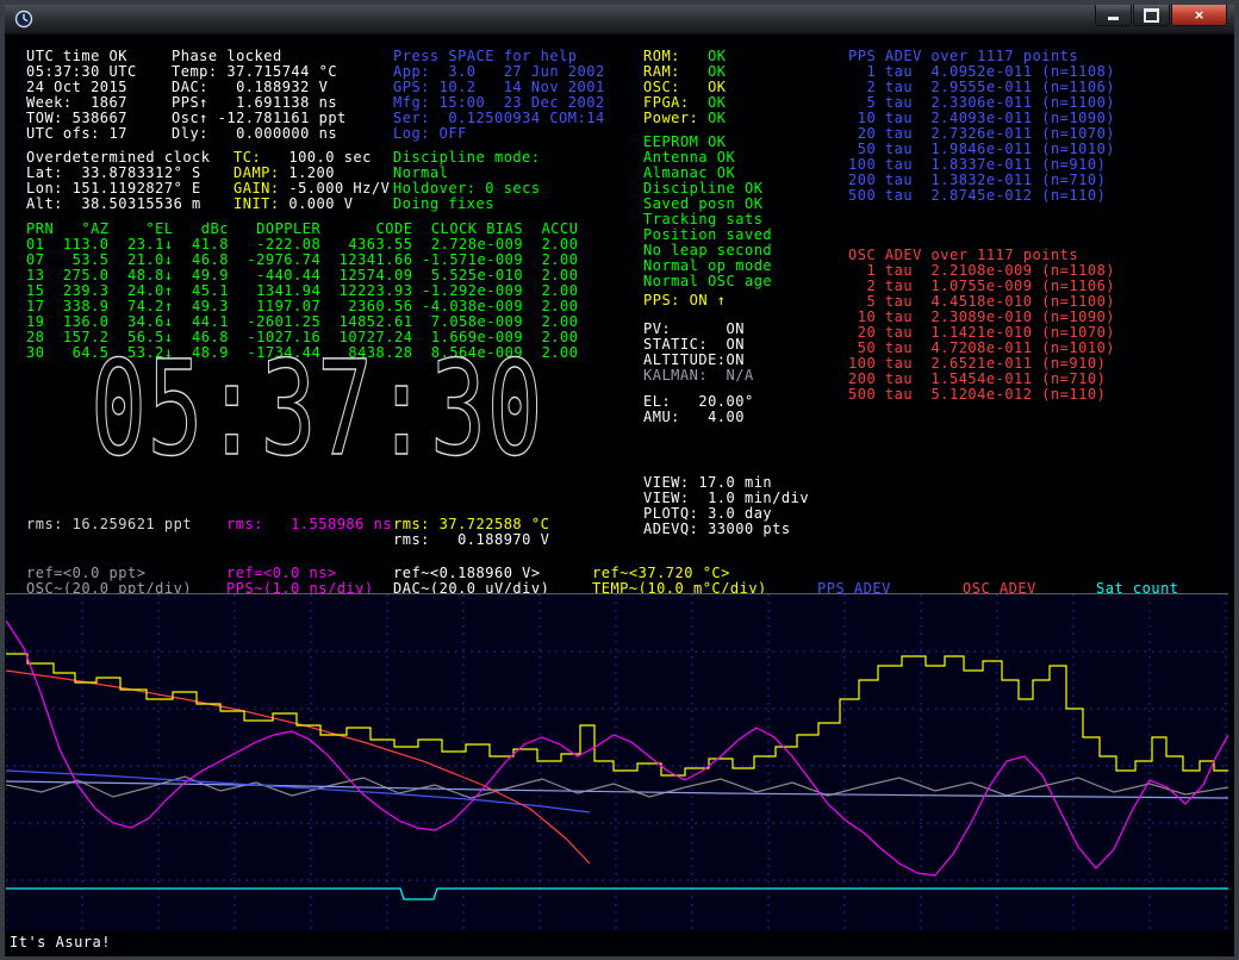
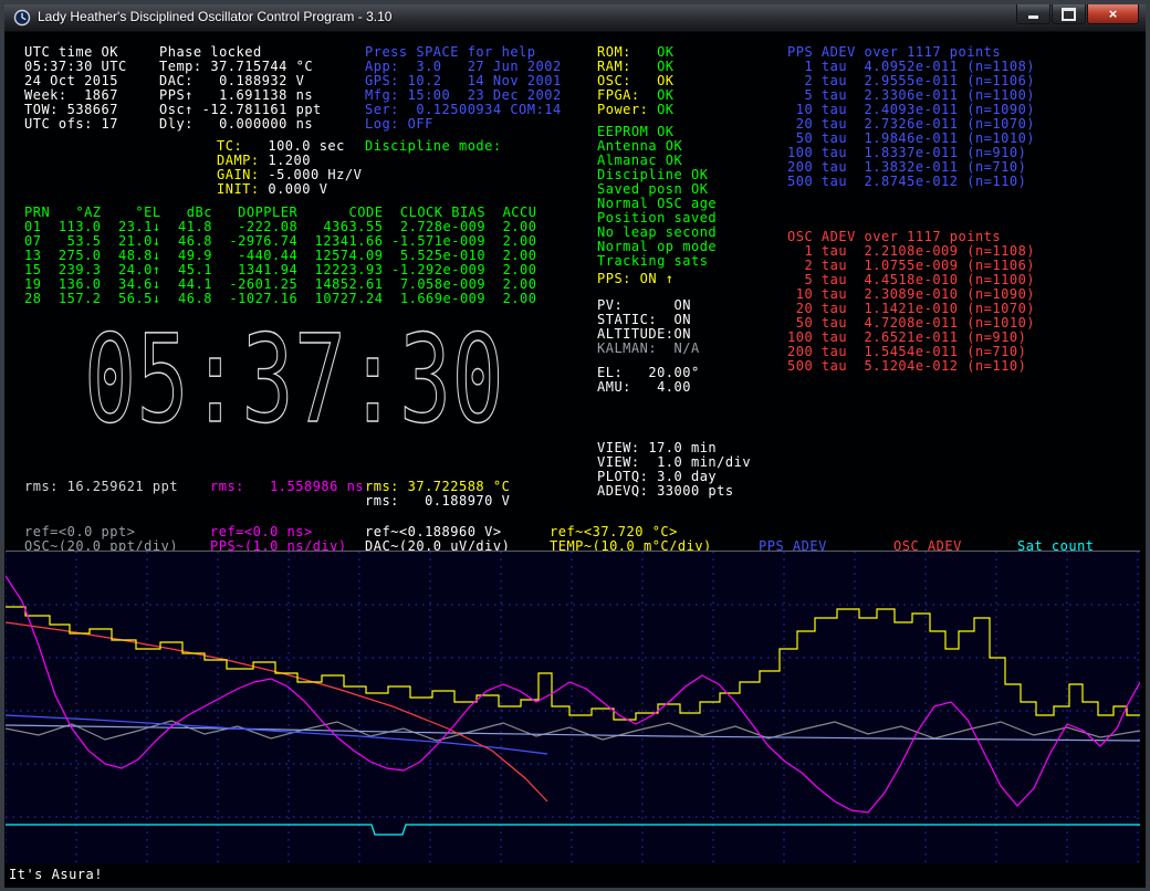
+ Lady Heather's Disciplined Oscillator Control Program - 3.10
  ×
  UTC time OK
  05:37:30 UTC
  24 Oct 2015
  Week: 1867
  TOW: 538667
  UTC ofs: 17
  Phase locked
  Temp: 37.715744 °C
  DAC: 0.188932 V
  PPS↑ 1.691138 ns
  Osc↑ -12.781161 ppt
  Dly: 0.000000 ns
  Press SPACE for help
  App: 3.0 27 Jun 2002
  GPS: 10.2 14 Nov 2001
  Mfg: 15:00 23 Dec 2002
  Ser: 0.12500934 COM:14
  Log: OFF
  ROM: OK
  RAM: OK
  OSC: OK
  FPGA: OK
  Power: OK
  PPS ADEV over 1117 points
  1 tau 4.0952e-011 (n=1108)
  2 tau 2.9555e-011 (n=1106)
  5 tau 2.3306e-011 (n=1100)
  10 tau 2.4093e-011 (n=1090)
  20 tau 2.7326e-011 (n=1070)
  50 tau 1.9846e-011 (n=1010)
  100 tau 1.8337e-011 (n=910)
  200 tau 1.3832e-011 (n=710)
  500 tau 2.8745e-012 (n=110)
  EEPROM OK
  Antenna OK
  Almanac OK
  Discipline OK
  Saved posn OK
- Tracking sats
+ Normal OSC age
  Position saved
  No leap second
  Normal op mode
- Normal OSC age
+ Tracking sats
- Overdetermined clock
- Lat: 33.8783312° S
- Lon: 151.1192827° E
- Alt: 38.50315536 m
  TC: 100.0 sec
  DAMP: 1.200
  GAIN: -5.000 Hz/V
  INIT: 0.000 V
  Discipline mode:
- Normal
- Holdover: 0 secs
- Doing fixes
  PRN °AZ °EL dBc DOPPLER CODE CLOCK BIAS ACCU
  01 113.0 23.1↓ 41.8 -222.08 4363.55 2.728e-009 2.00
  07 53.5 21.0↓ 46.8 -2976.74 12341.66 -1.571e-009 2.00
  13 275.0 48.8↓ 49.9 -440.44 12574.09 5.525e-010 2.00
  15 239.3 24.0↑ 45.1 1341.94 12223.93 -1.292e-009 2.00
- 17 338.9 74.2↑ 49.3 1197.07 2360.56 -4.038e-009 2.00
  19 136.0 34.6↓ 44.1 -2601.25 14852.61 7.058e-009 2.00
  28 157.2 56.5↓ 46.8 -1027.16 10727.24 1.669e-009 2.00
- 30 64.5 53.2↓ 48.9 -1734.44 8438.28 8.564e-009 2.00
  OSC ADEV over 1117 points
  1 tau 2.2108e-009 (n=1108)
  2 tau 1.0755e-009 (n=1106)
  5 tau 4.4518e-010 (n=1100)
  10 tau 2.3089e-010 (n=1090)
  20 tau 1.1421e-010 (n=1070)
  50 tau 4.7208e-011 (n=1010)
  100 tau 2.6521e-011 (n=910)
  200 tau 1.5454e-011 (n=710)
  500 tau 5.1204e-012 (n=110)
  PPS: ON ↑
  PV: ON
  STATIC: ON
  ALTITUDE:ON
  KALMAN: N/A
  05:37:30
  EL: 20.00°
  AMU: 4.00
  VIEW: 17.0 min
  VIEW: 1.0 min/div
  PLOTQ: 3.0 day
  ADEVQ: 33000 pts
  rms: 16.259621 ppt
  rms: 1.558986 ns
  rms: 37.722588 °C
  rms: 0.188970 V
  ref=<0.0 ppt>
  ref=<0.0 ns>
  ref~<0.188960 V>
  ref~<37.720 °C>
  OSC~(20.0 ppt/div)
  PPS~(1.0 ns/div)
  DAC~(20.0 uV/div)
  TEMP~(10.0 m°C/div)
  PPS ADEV
  OSC ADEV
  Sat count
  It's Asura!
